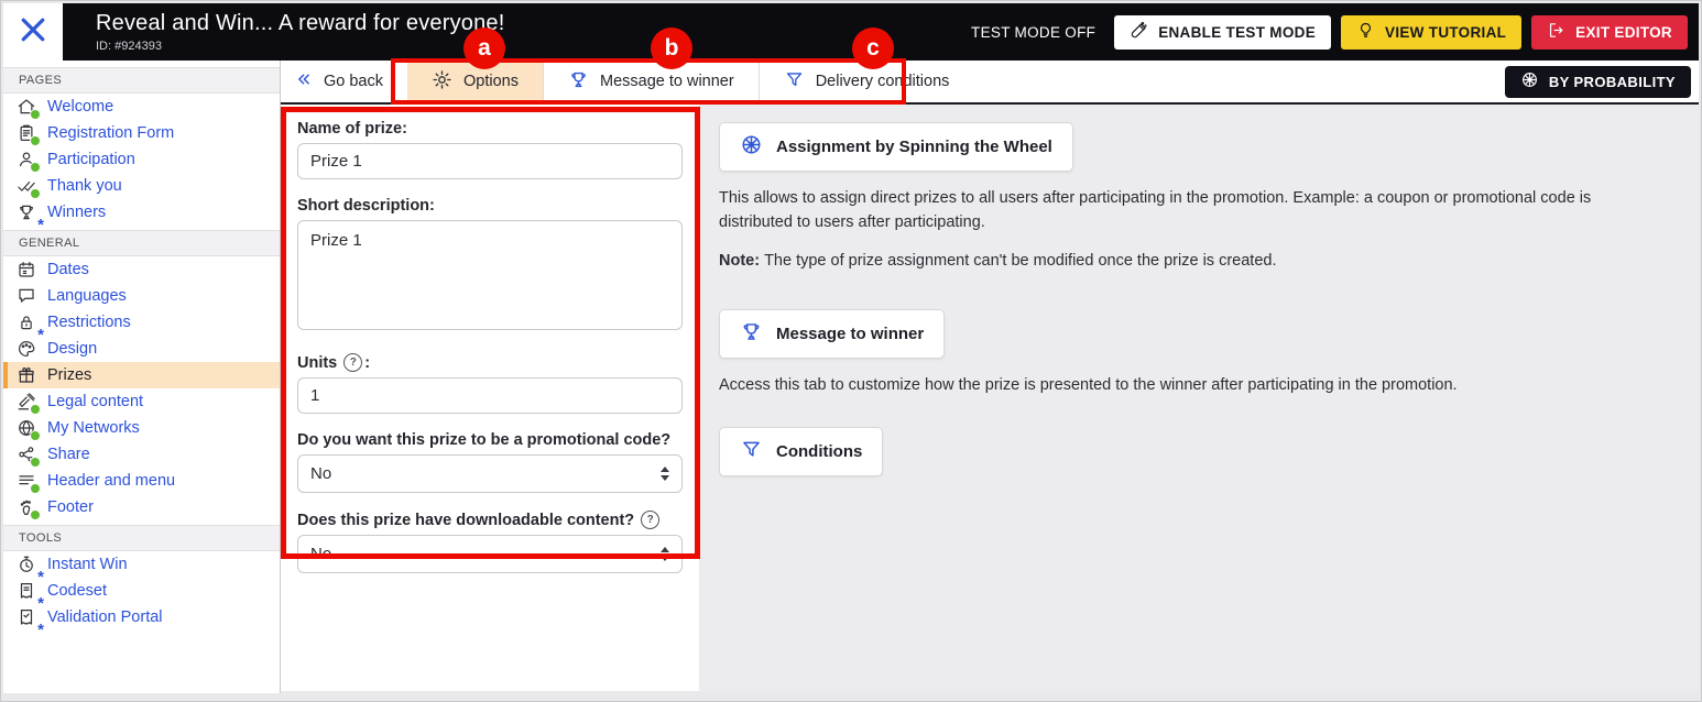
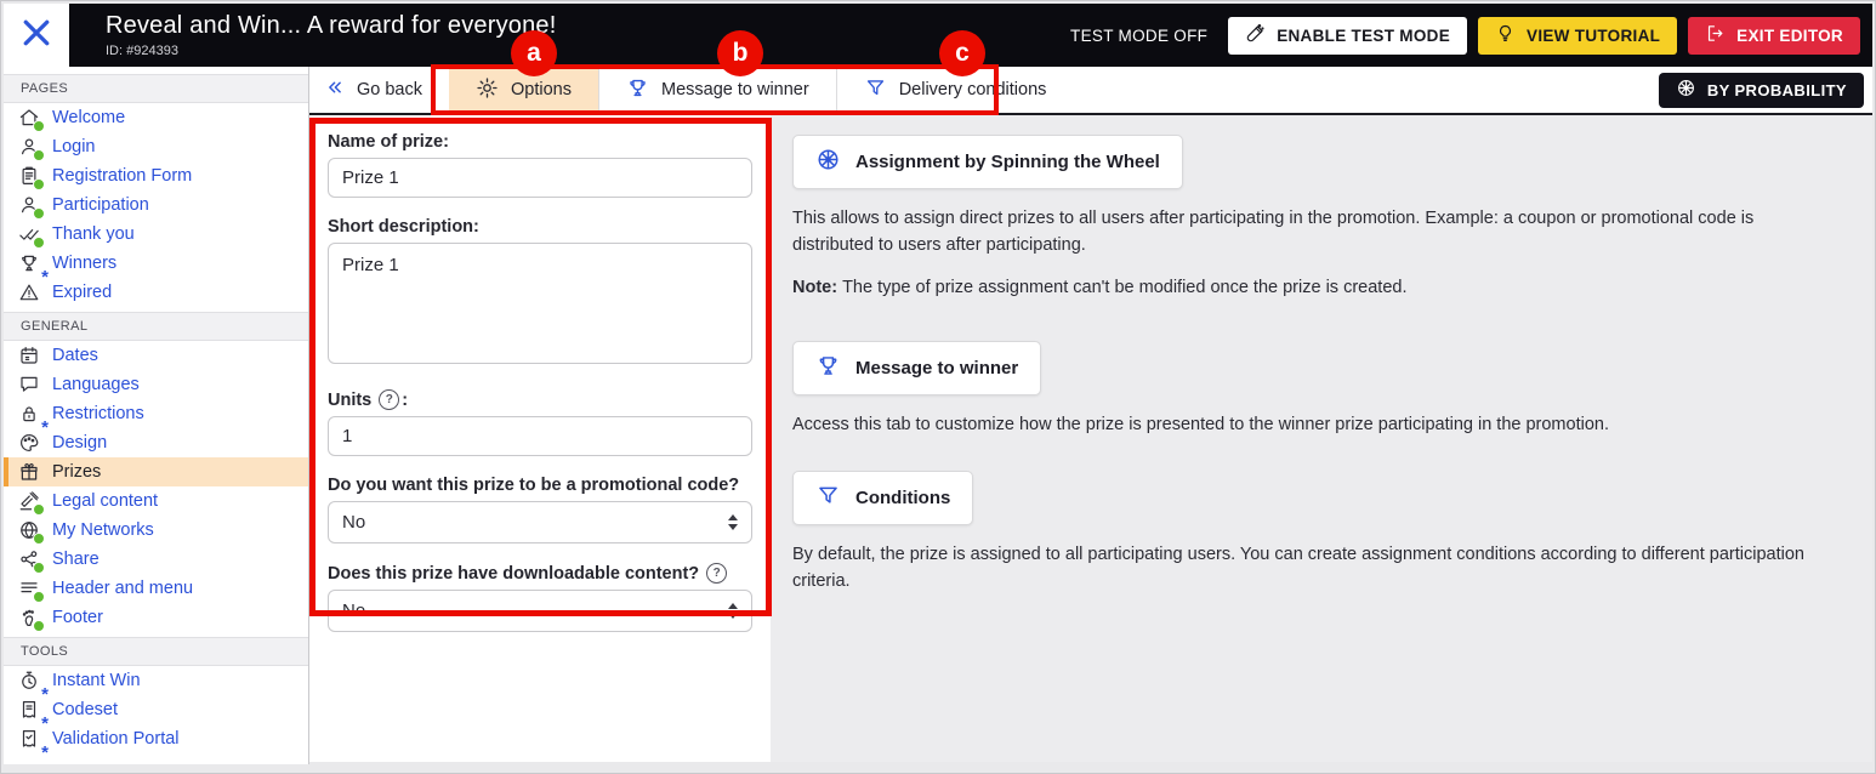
  Reveal and Win... A reward for everyone!
  ID: #924393
  TEST MODE OFF
  ENABLE TEST MODE
  VIEW TUTORIAL
  EXIT EDITOR
  PAGES
  Welcome
+ Login
  Registration Form
  Participation
  Thank you
  Winners
+ Expired
  GENERAL
  Dates
  Languages
  Restrictions
  Design
  Prizes
  Legal content
  My Networks
  Share
  Header and menu
  Footer
  TOOLS
  Instant Win
  Codeset
  Validation Portal
  Go back
  Options
  Message to winner
  Delivery conditions
  BY PROBABILITY
  Name of prize:
  Prize 1
  Short description:
  Prize 1
  Units
  ?
  :
  1
  Do you want this prize to be a promotional code?
  No
  Does this prize have downloadable content?
  ?
  No
  Assignment by Spinning the Wheel
  This allows to assign direct prizes to all users after participating in the promotion. Example: a coupon or promotional code is distributed to users after participating.
  Note: The type of prize assignment can't be modified once the prize is created.
  Message to winner
- Access this tab to customize how the prize is presented to the winner after participating in the promotion.
+ Access this tab to customize how the prize is presented to the winner prize participating in the promotion.
  Conditions
+ By default, the prize is assigned to all participating users. You can create assignment conditions according to different participation criteria.
  a
  b
  c
